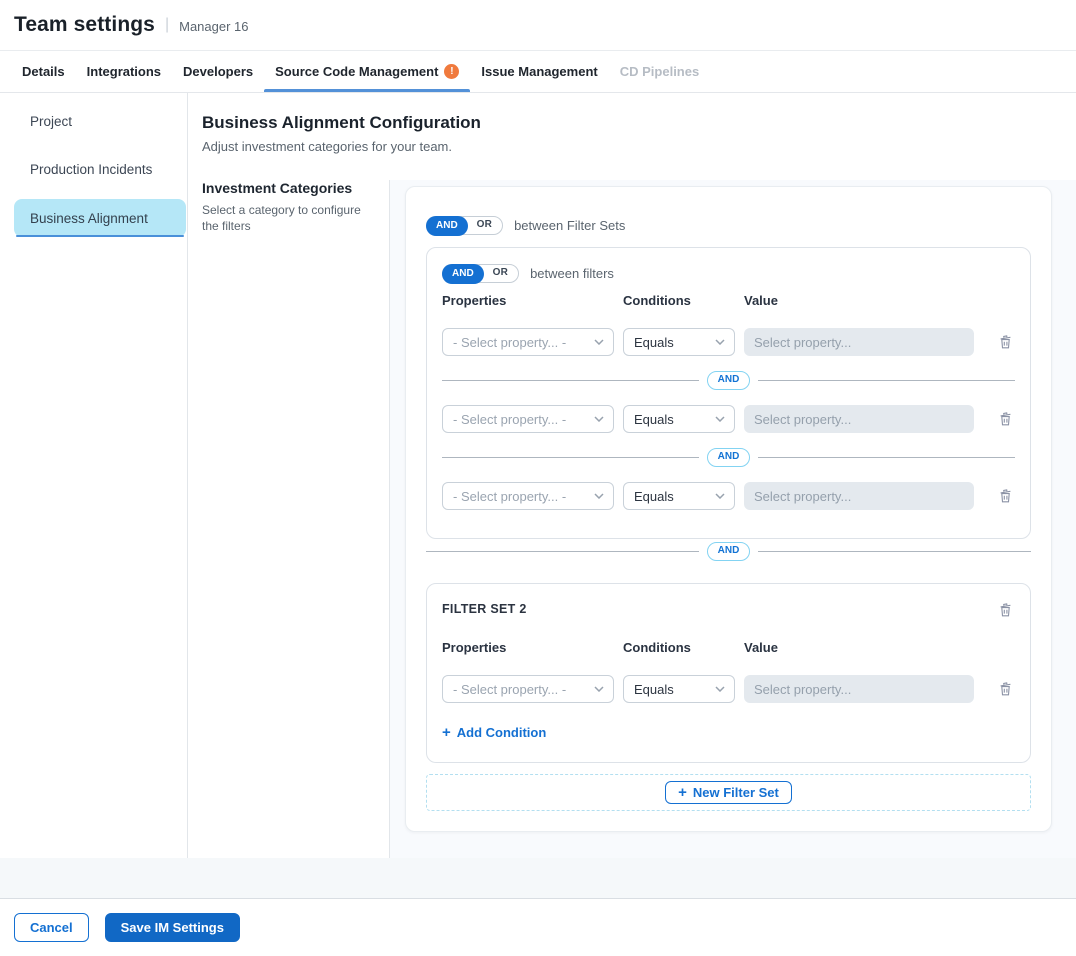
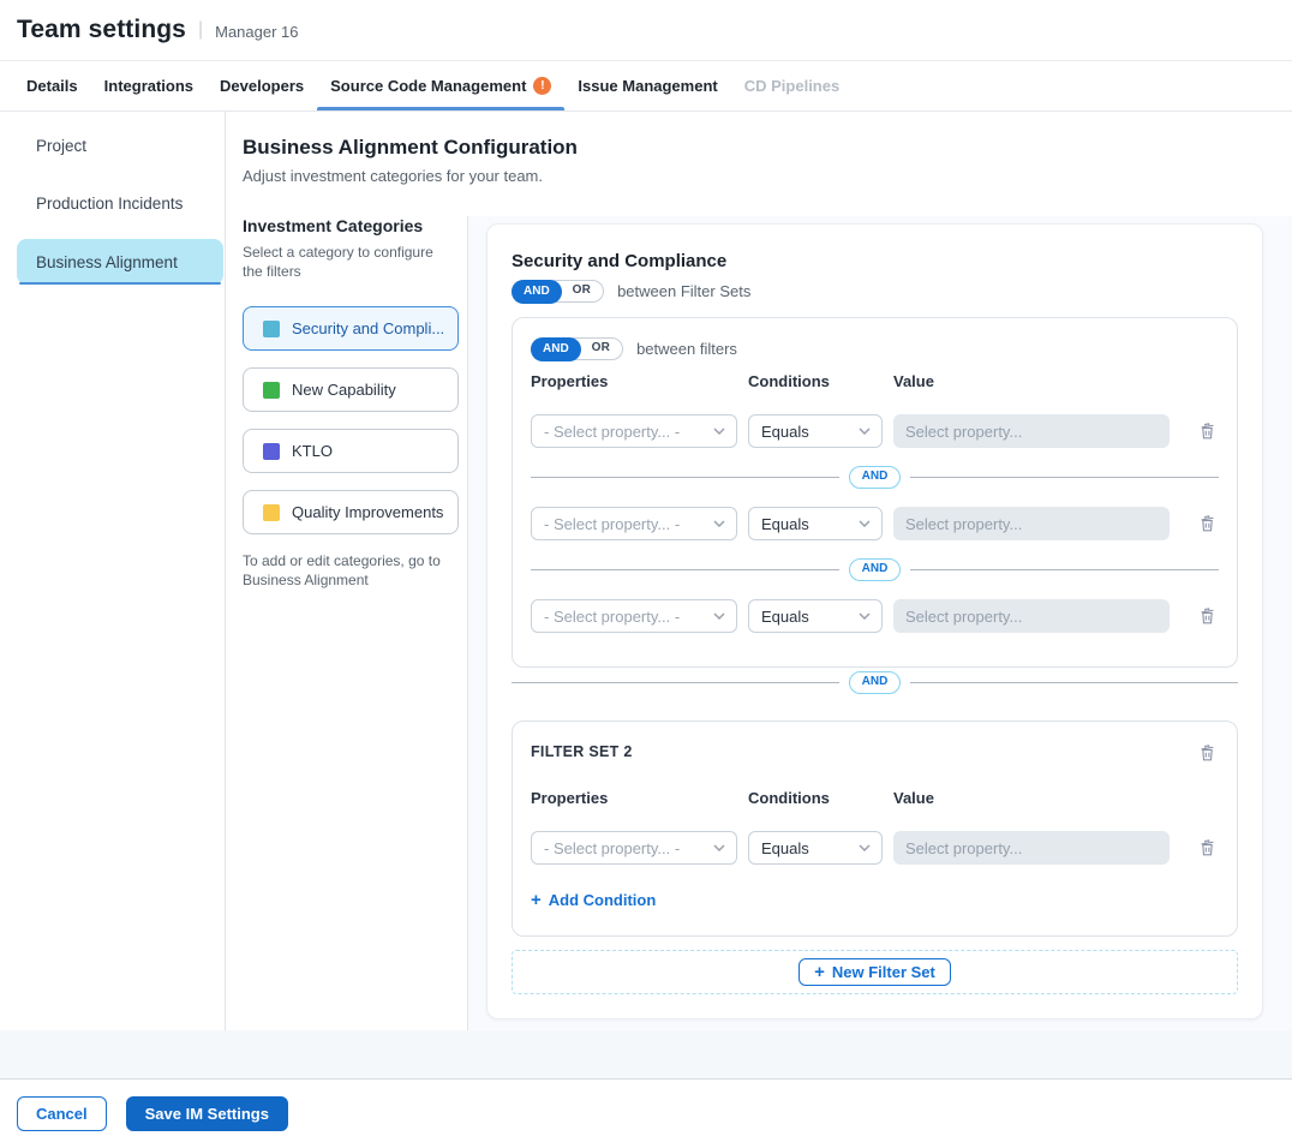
  Team settings
  |
  Manager 16
  Details
  Integrations
  Developers
  Source Code Management
  !
  Issue Management
  CD Pipelines
  Project
  Production Incidents
  Business Alignment
  Business Alignment Configuration
  Adjust investment categories for your team.
  Investment Categories
  Select a category to configure the filters
+ Security and Compli...
+ New Capability
+ KTLO
+ Quality Improvements
+ To add or edit categories, go to Business Alignment
+ Security and Compliance
  AND
  OR
  between Filter Sets
  AND
  OR
  between filters
  Properties
  Conditions
  Value
  - Select property... -
  Equals
  Select property...
  AND
  - Select property... -
  Equals
  Select property...
  AND
  - Select property... -
  Equals
  Select property...
  AND
  FILTER SET 2
  Properties
  Conditions
  Value
  - Select property... -
  Equals
  Select property...
  +
  Add Condition
  +
  New Filter Set
  Cancel
  Save IM Settings
